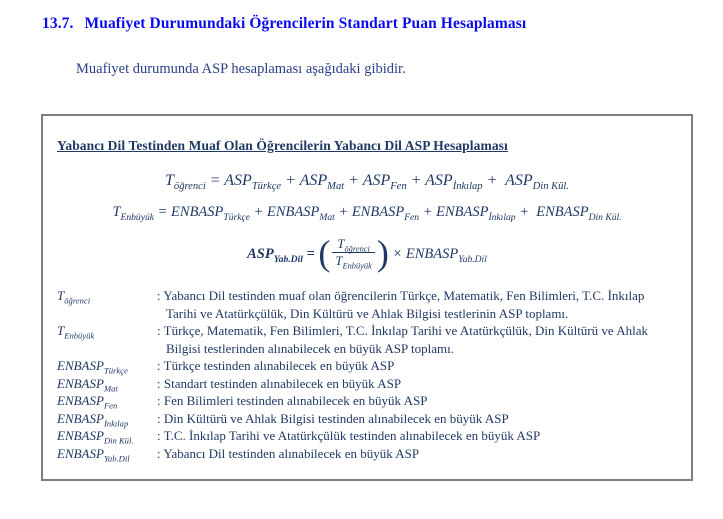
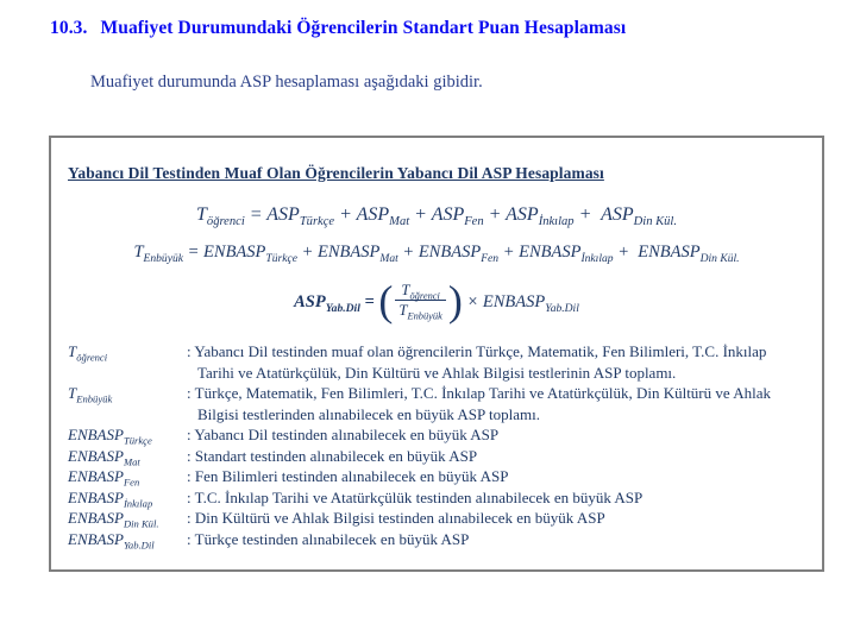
- 13.7. Muafiyet Durumundaki Öğrencilerin Standart Puan Hesaplaması
+ 10.3. Muafiyet Durumundaki Öğrencilerin Standart Puan Hesaplaması
  Muafiyet durumunda ASP hesaplaması aşağıdaki gibidir.
  Yabancı Dil Testinden Muaf Olan Öğrencilerin Yabancı Dil ASP Hesaplaması
  Töğrenci = ASPTürkçe + ASPMat + ASPFen + ASPİnkılap + ASPDin Kül.
  TEnbüyük = ENBASPTürkçe + ENBASPMat + ENBASPFen + ENBASPİnkılap + ENBASPDin Kül.
  ASPYab.Dil = (
  Töğrenci
  TEnbüyük
  ) × ENBASPYab.Dil
  Töğrenci
  : Yabancı Dil testinden muaf olan öğrencilerin Türkçe, Matematik, Fen Bilimleri, T.C. İnkılap Tarihi ve Atatürkçülük, Din Kültürü ve Ahlak Bilgisi testlerinin ASP toplamı.
  TEnbüyük
  : Türkçe, Matematik, Fen Bilimleri, T.C. İnkılap Tarihi ve Atatürkçülük, Din Kültürü ve Ahlak Bilgisi testlerinden alınabilecek en büyük ASP toplamı.
  ENBASPTürkçe
- : Türkçe testinden alınabilecek en büyük ASP
+ : Yabancı Dil testinden alınabilecek en büyük ASP
  ENBASPMat
  : Standart testinden alınabilecek en büyük ASP
  ENBASPFen
  : Fen Bilimleri testinden alınabilecek en büyük ASP
  ENBASPİnkılap
- : Din Kültürü ve Ahlak Bilgisi testinden alınabilecek en büyük ASP
+ : T.C. İnkılap Tarihi ve Atatürkçülük testinden alınabilecek en büyük ASP
  ENBASPDin Kül.
- : T.C. İnkılap Tarihi ve Atatürkçülük testinden alınabilecek en büyük ASP
+ : Din Kültürü ve Ahlak Bilgisi testinden alınabilecek en büyük ASP
  ENBASPYab.Dil
- : Yabancı Dil testinden alınabilecek en büyük ASP
+ : Türkçe testinden alınabilecek en büyük ASP
